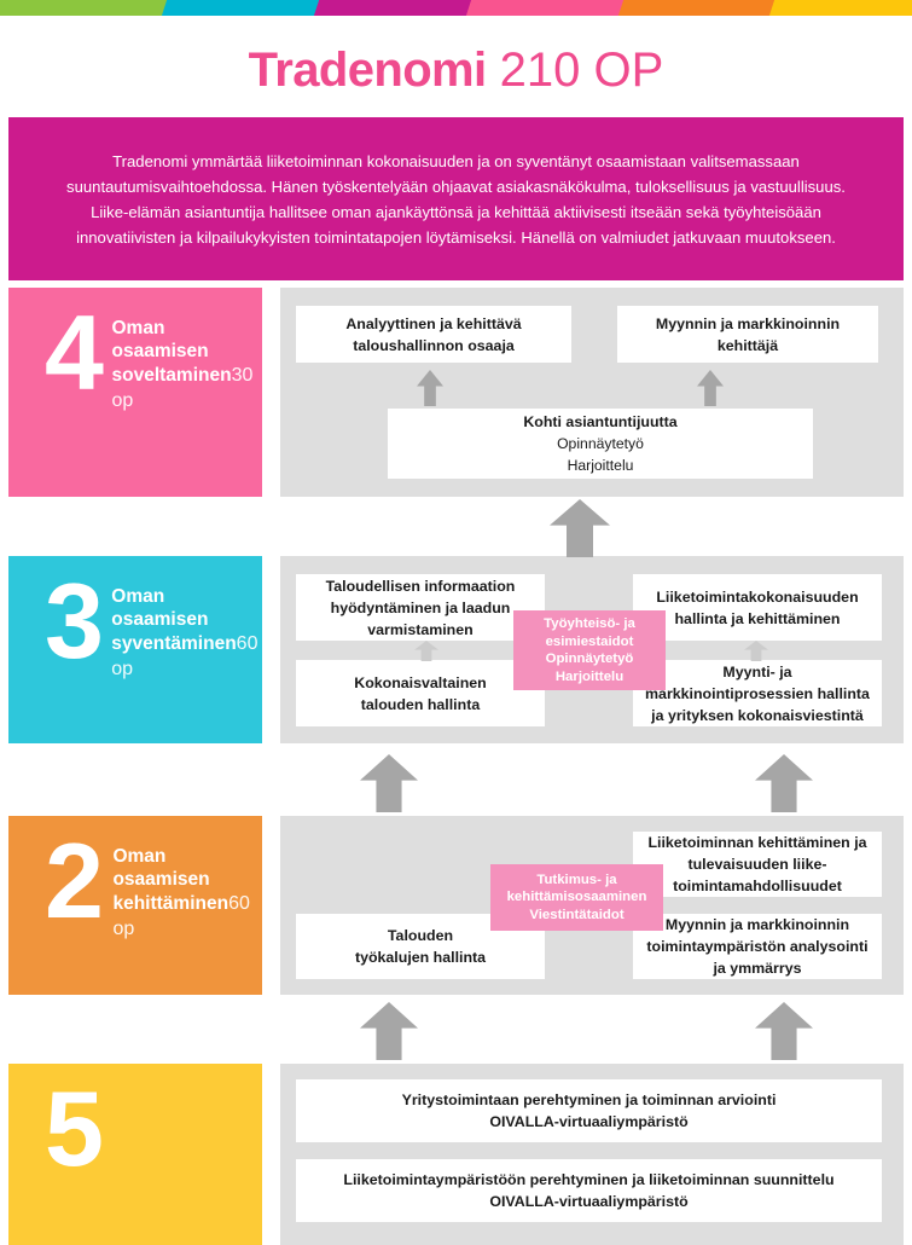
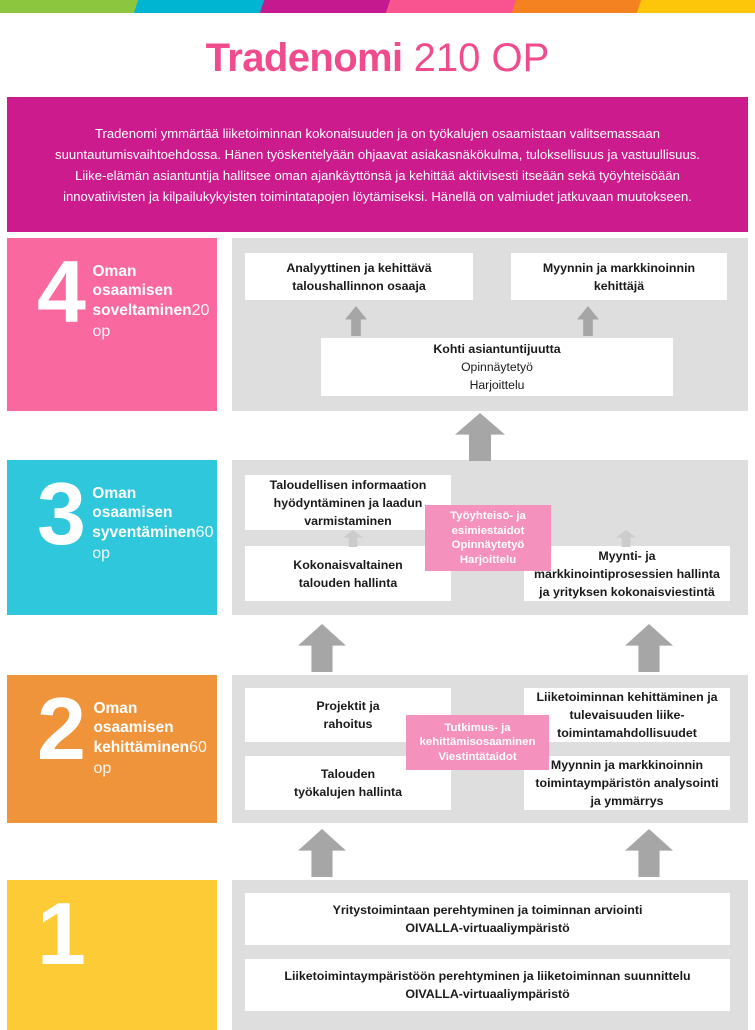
  Tradenomi 210 OP
- Tradenomi ymmärtää liiketoiminnan kokonaisuuden ja on syventänyt osaamistaan valitsemassaan suuntautumisvaihtoehdossa. Hänen työskentelyään ohjaavat asiakasnäkökulma, tuloksellisuus ja vastuullisuus. Liike-elämän asiantuntija hallitsee oman ajankäyttönsä ja kehittää aktiivisesti itseään sekä työyhteisöään innovatiivisten ja kilpailukykyisten toimintatapojen löytämiseksi. Hänellä on valmiudet jatkuvaan muutokseen.
+ Tradenomi ymmärtää liiketoiminnan kokonaisuuden ja on työkalujen osaamistaan valitsemassaan suuntautumisvaihtoehdossa. Hänen työskentelyään ohjaavat asiakasnäkökulma, tuloksellisuus ja vastuullisuus. Liike-elämän asiantuntija hallitsee oman ajankäyttönsä ja kehittää aktiivisesti itseään sekä työyhteisöään innovatiivisten ja kilpailukykyisten toimintatapojen löytämiseksi. Hänellä on valmiudet jatkuvaan muutokseen.
  4
  Oman
  osaamisen
- soveltaminen30 op
+ soveltaminen20 op
  Analyyttinen ja kehittävä
  taloushallinnon osaaja
  Myynnin ja markkinoinnin
  kehittäjä
  Kohti asiantuntijuutta
  Opinnäytetyö
  Harjoittelu
  3
  Oman
  osaamisen
  syventäminen60 op
  Taloudellisen informaation
  hyödyntäminen ja laadun
  varmistaminen
- Liiketoimintakokonaisuuden
- hallinta ja kehittäminen
  Kokonaisvaltainen
  talouden hallinta
  Myynti- ja
  markkinointiprosessien hallinta
  ja yrityksen kokonaisviestintä
  Työyhteisö- ja
  esimiestaidot
  Opinnäytetyö
  Harjoittelu
  2
  Oman
  osaamisen
  kehittäminen60 op
+ Projektit ja
+ rahoitus
  Liiketoiminnan kehittäminen ja
  tulevaisuuden liike-
  toimintamahdollisuudet
  Talouden
  työkalujen hallinta
  Myynnin ja markkinoinnin
  toimintaympäristön analysointi
  ja ymmärrys
  Tutkimus- ja
  kehittämisosaaminen
  Viestintätaidot
- 5
+ 1
  Yritystoimintaan perehtyminen ja toiminnan arviointi
  OIVALLA-virtuaaliympäristö
  Liiketoimintaympäristöön perehtyminen ja liiketoiminnan suunnittelu
  OIVALLA-virtuaaliympäristö
